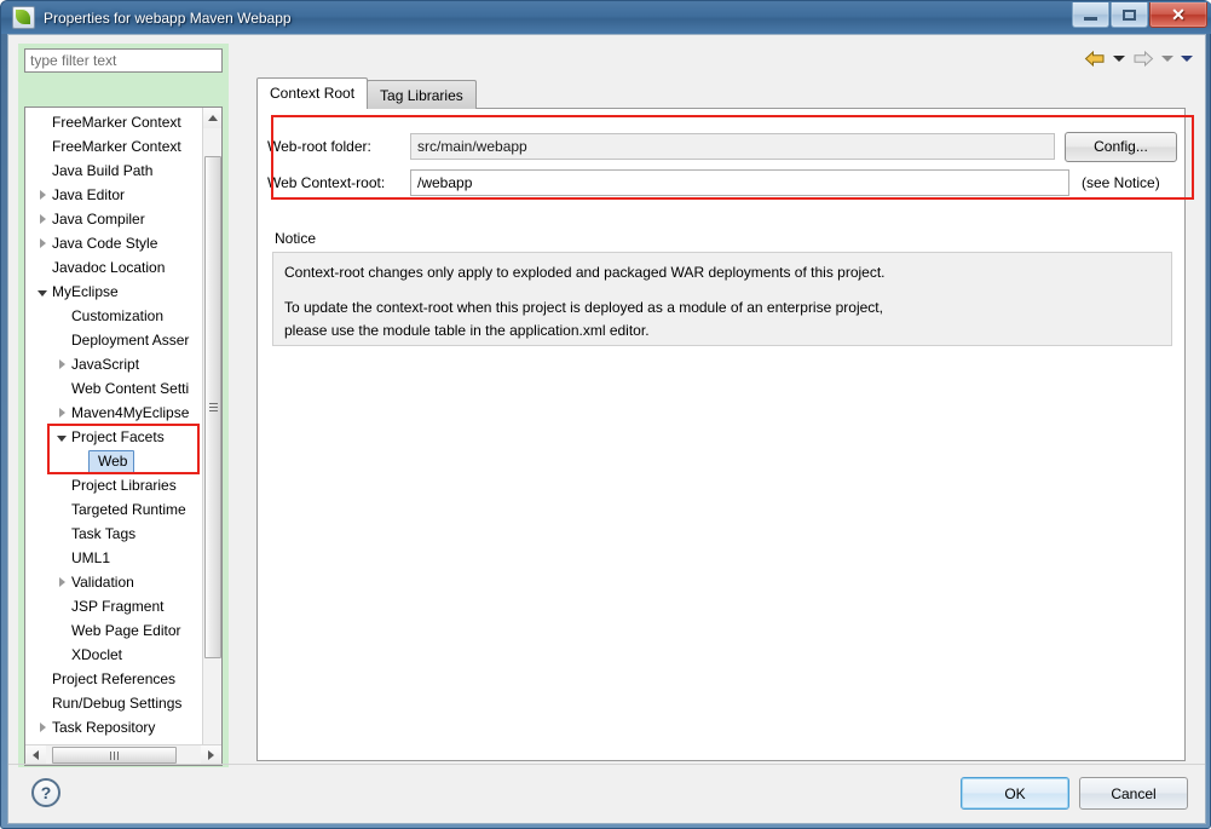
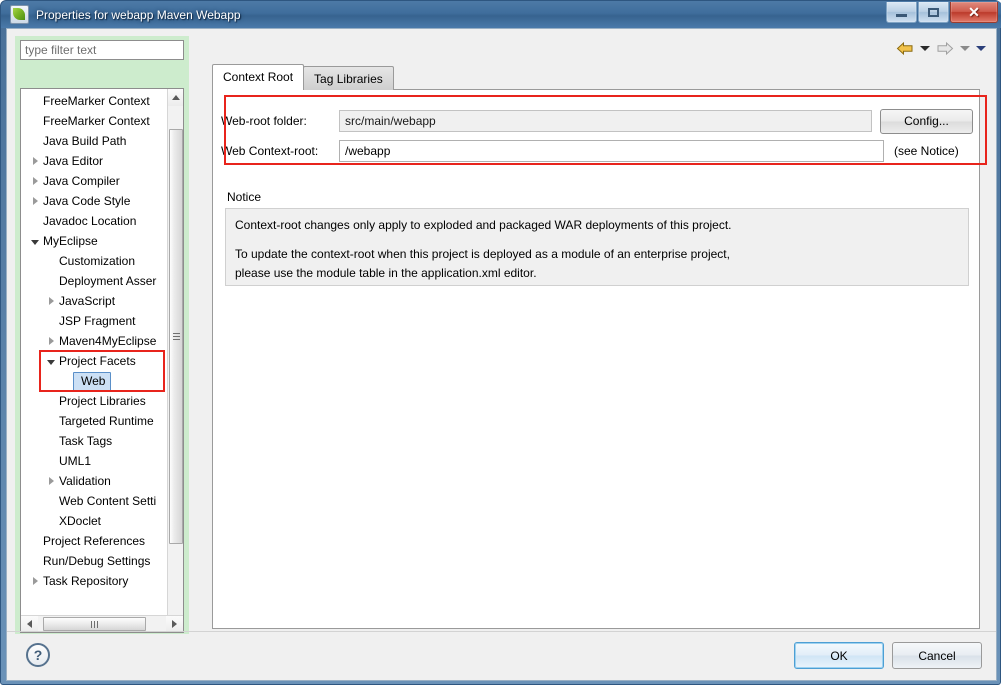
  Properties for webapp Maven Webapp
  ✕
  type filter text
  FreeMarker Context
  FreeMarker Context
  Java Build Path
  Java Editor
  Java Compiler
  Java Code Style
  Javadoc Location
  MyEclipse
  Customization
  Deployment Asser
  JavaScript
- Web Content Setti
+ JSP Fragment
  Maven4MyEclipse
  Project Facets
  Web
  Project Libraries
  Targeted Runtime
  Task Tags
  UML1
  Validation
- JSP Fragment
+ Web Content Setti
- Web Page Editor
  XDoclet
  Project References
  Run/Debug Settings
  Task Repository
  Context Root
  Tag Libraries
  Web-root folder:
  src/main/webapp
  Config...
  Web Context-root:
  /webapp
  (see Notice)
  Notice
  Context-root changes only apply to exploded and packaged WAR deployments of this project.
  To update the context-root when this project is deployed as a module of an enterprise project,
  please use the module table in the application.xml editor.
  ?
  OK
  Cancel
